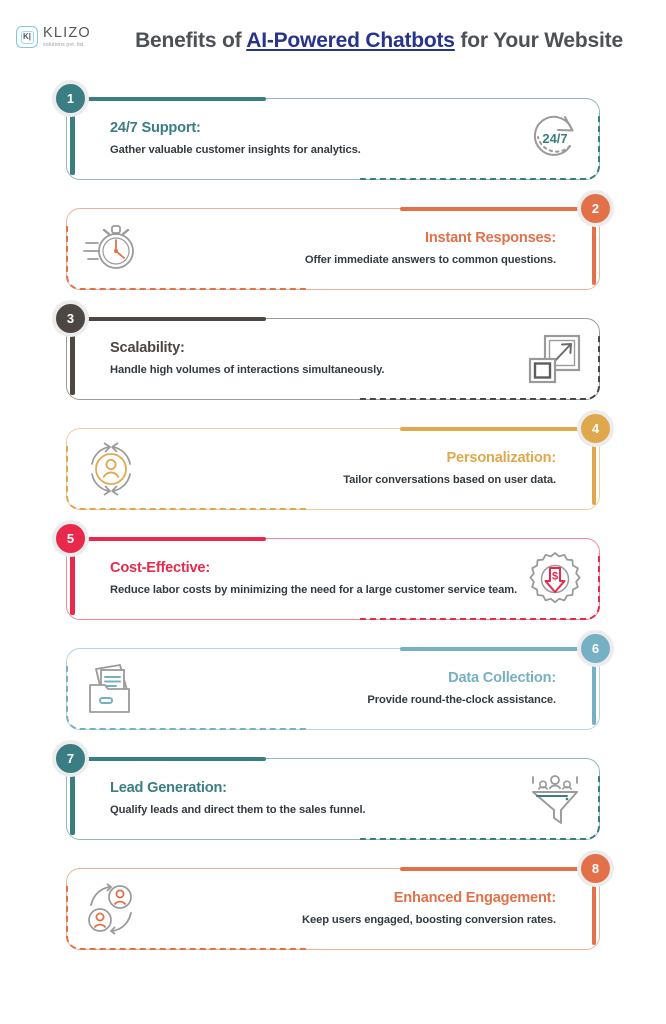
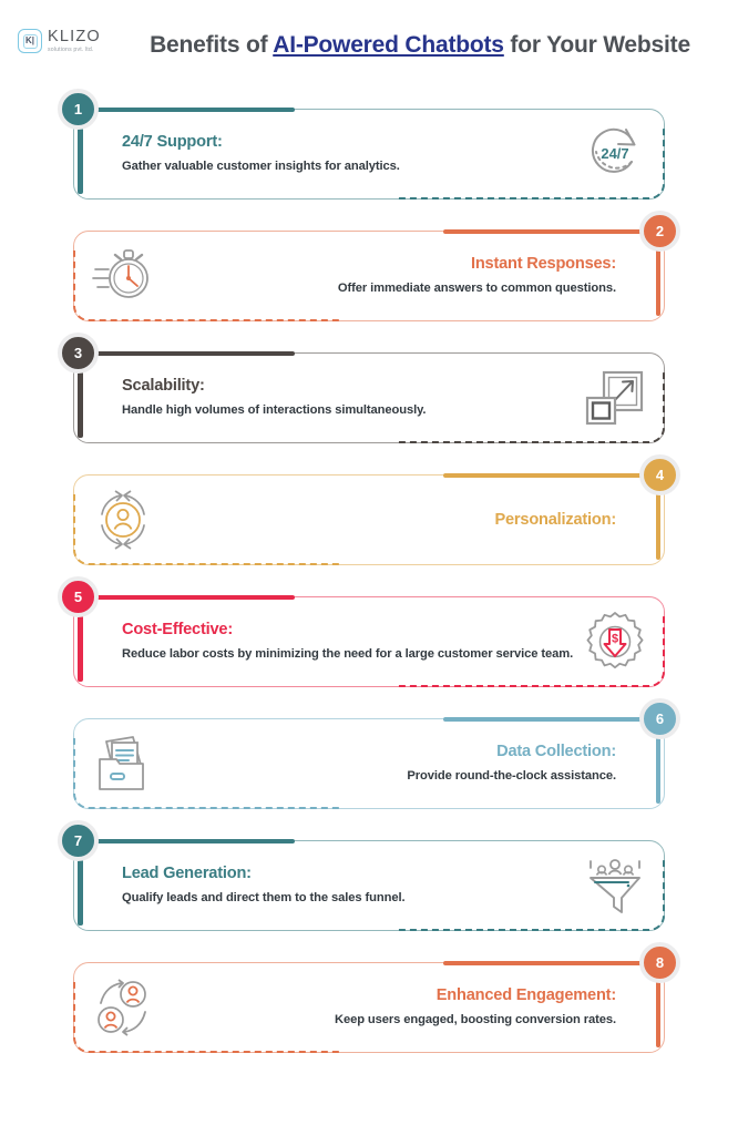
  K|
  KLIZO
  Benefits of AI-Powered Chatbots for Your Website
  24/7 Support:
  Gather valuable customer insights for analytics.
  24/7
  1
  Instant Responses:
  Offer immediate answers to common questions.
  2
  Scalability:
  Handle high volumes of interactions simultaneously.
  3
  Personalization:
- Tailor conversations based on user data.
  4
  Cost-Effective:
  Reduce labor costs by minimizing the need for a large customer service team.
  $
  5
  Data Collection:
  Provide round-the-clock assistance.
  6
  Lead Generation:
  Qualify leads and direct them to the sales funnel.
  7
  Enhanced Engagement:
  Keep users engaged, boosting conversion rates.
  8
